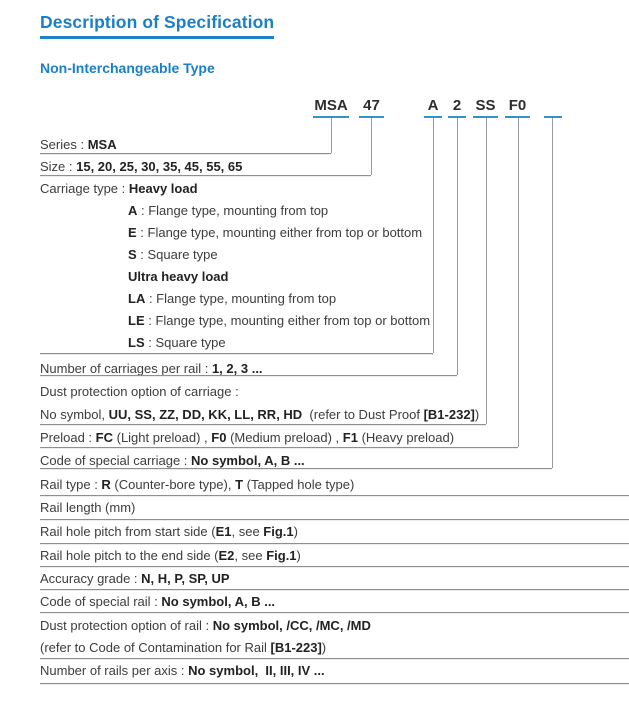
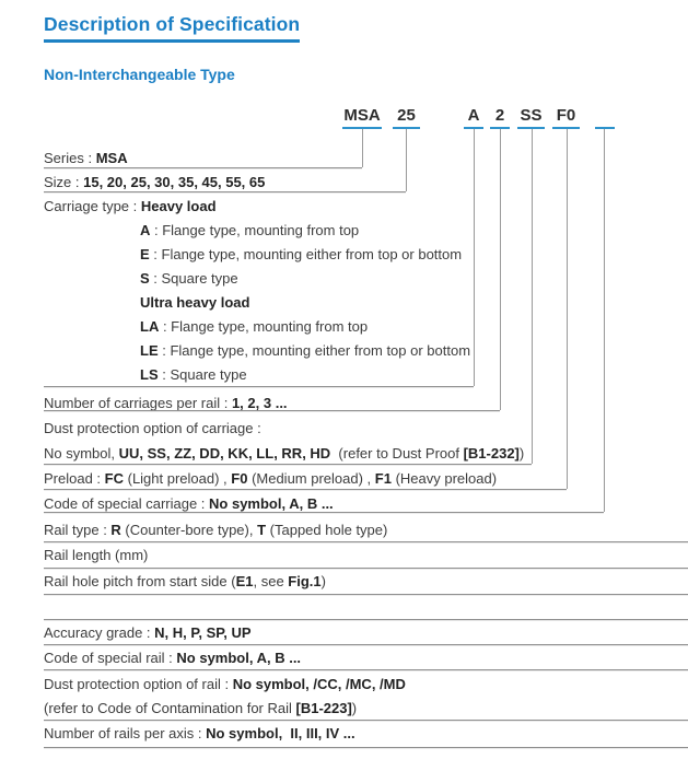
  Description of Specification
  Non-Interchangeable Type
  MSA
- 47
+ 25
  A
  2
  SS
  F0
  Series : MSA
  Size : 15, 20, 25, 30, 35, 45, 55, 65
  Carriage type : Heavy load
  A : Flange type, mounting from top
  E : Flange type, mounting either from top or bottom
  S : Square type
  Ultra heavy load
  LA : Flange type, mounting from top
  LE : Flange type, mounting either from top or bottom
  LS : Square type
  Number of carriages per rail : 1, 2, 3 ...
  Dust protection option of carriage :
  No symbol, UU, SS, ZZ, DD, KK, LL, RR, HD (refer to Dust Proof [B1-232])
  Preload : FC (Light preload) , F0 (Medium preload) , F1 (Heavy preload)
  Code of special carriage : No symbol, A, B ...
  Rail type : R (Counter-bore type), T (Tapped hole type)
  Rail length (mm)
  Rail hole pitch from start side (E1, see Fig.1)
- Rail hole pitch to the end side (E2, see Fig.1)
  Accuracy grade : N, H, P, SP, UP
  Code of special rail : No symbol, A, B ...
  Dust protection option of rail : No symbol, /CC, /MC, /MD
  (refer to Code of Contamination for Rail [B1-223])
  Number of rails per axis : No symbol, II, III, IV ...
